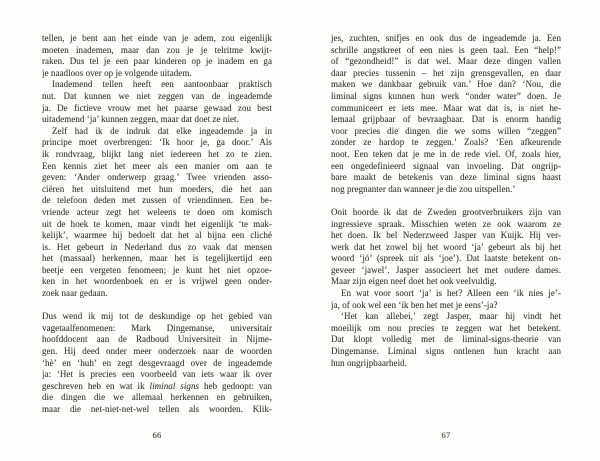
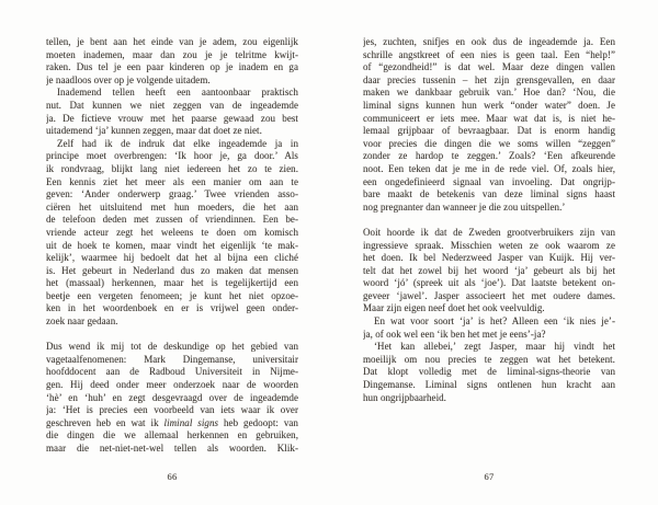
  tellen, je bent aan het einde van je adem, zou eigenlijk
  moeten inademen, maar dan zou je je telritme kwijt-
  raken. Dus tel je een paar kinderen op je inadem en ga
  je naadloos over op je volgende uitadem.
  Inademend tellen heeft een aantoonbaar praktisch
  nut. Dat kunnen we niet zeggen van de ingeademde
  ja. De fictieve vrouw met het paarse gewaad zou best
  uitademend ‘ja’ kunnen zeggen, maar dat doet ze niet.
  Zelf had ik de indruk dat elke ingeademde ja in
  principe moet overbrengen: ‘Ik hoor je, ga door.’ Als
  ik rondvraag, blijkt lang niet iedereen het zo te zien.
  Een kennis ziet het meer als een manier om aan te
  geven: ‘Ander onderwerp graag.’ Twee vrienden asso-
  ciëren het uitsluitend met hun moeders, die het aan
  de telefoon deden met zussen of vriendinnen. Een be-
  vriende acteur zegt het weleens te doen om komisch
  uit de hoek te komen, maar vindt het eigenlijk ‘te mak-
  kelijk’, waarmee hij bedoelt dat het al bijna een cliché
- is. Het gebeurt in Nederland dus zo vaak dat mensen
+ is. Het gebeurt in Nederland dus zo maken dat mensen
  het (massaal) herkennen, maar het is tegelijkertijd een
  beetje een vergeten fenomeen; je kunt het niet opzoe-
  ken in het woordenboek en er is vrijwel geen onder-
  zoek naar gedaan.
  Dus wend ik mij tot de deskundige op het gebied van
  vagetaalfenomenen: Mark Dingemanse, universitair
  hoofddocent aan de Radboud Universiteit in Nijme-
  gen. Hij deed onder meer onderzoek naar de woorden
  ‘hè’ en ‘huh’ en zegt desgevraagd over de ingeademde
  ja: ‘Het is precies een voorbeeld van iets waar ik over
  geschreven heb en wat ik liminal signs heb gedoopt: van
  die dingen die we allemaal herkennen en gebruiken,
  maar die net-niet-net-wel tellen als woorden. Klik-
  jes, zuchten, snifjes en ook dus de ingeademde ja. Een
  schrille angstkreet of een nies is geen taal. Een “help!”
  of “gezondheid!” is dat wel. Maar deze dingen vallen
  daar precies tussenin – het zijn grensgevallen, en daar
  maken we dankbaar gebruik van.’ Hoe dan? ‘Nou, die
  liminal signs kunnen hun werk “onder water” doen. Je
  communiceert er iets mee. Maar wat dat is, is niet he-
  lemaal grijpbaar of bevraagbaar. Dat is enorm handig
  voor precies die dingen die we soms willen “zeggen”
  zonder ze hardop te zeggen.’ Zoals? ‘Een afkeurende
  noot. Een teken dat je me in de rede viel. Of, zoals hier,
  een ongedefinieerd signaal van invoeling. Dat ongrijp-
  bare maakt de betekenis van deze liminal signs haast
  nog pregnanter dan wanneer je die zou uitspellen.’
  Ooit hoorde ik dat de Zweden grootverbruikers zijn van
  ingressieve spraak. Misschien weten ze ook waarom ze
  het doen. Ik bel Nederzweed Jasper van Kuijk. Hij ver-
- werk dat het zowel bij het woord ‘ja’ gebeurt als bij het
+ telt dat het zowel bij het woord ‘ja’ gebeurt als bij het
  woord ‘jó’ (spreek uit als ‘joe’). Dat laatste betekent on-
  geveer ‘jawel’. Jasper associeert het met oudere dames.
  Maar zijn eigen neef doet het ook veelvuldig.
  En wat voor soort ‘ja’ is het? Alleen een ‘ik nies je’-
  ja, of ook wel een ‘ik ben het met je eens’-ja?
  ‘Het kan allebei,’ zegt Jasper, maar hij vindt het
  moeilijk om nou precies te zeggen wat het betekent.
  Dat klopt volledig met de liminal-signs-theorie van
  Dingemanse. Liminal signs ontlenen hun kracht aan
  hun ongrijpbaarheid.
  66
  67
